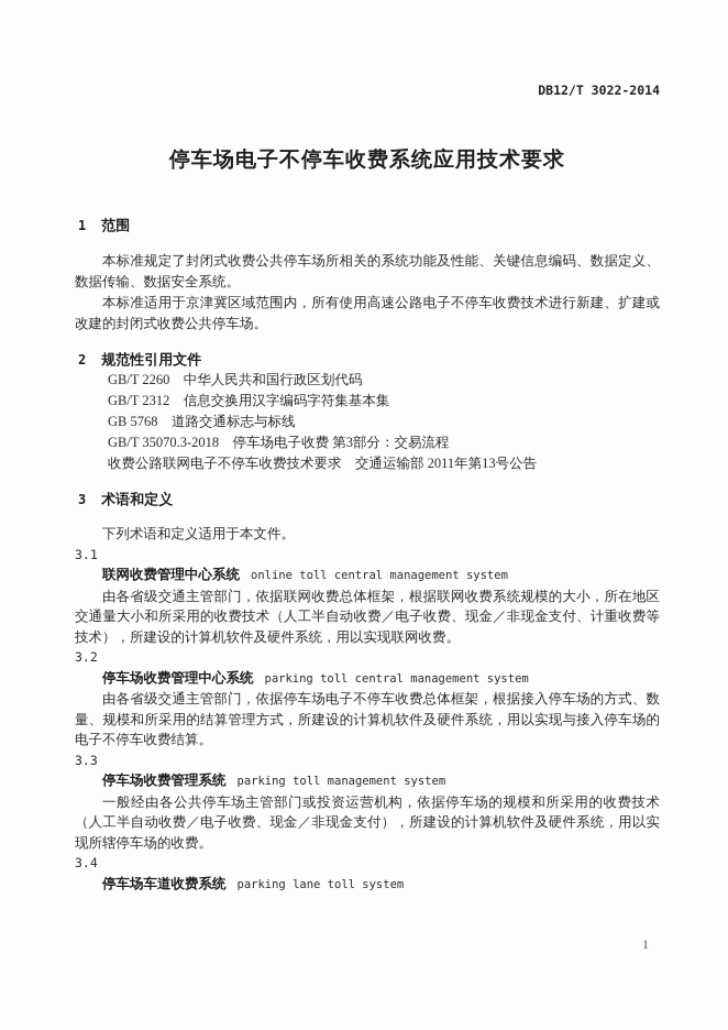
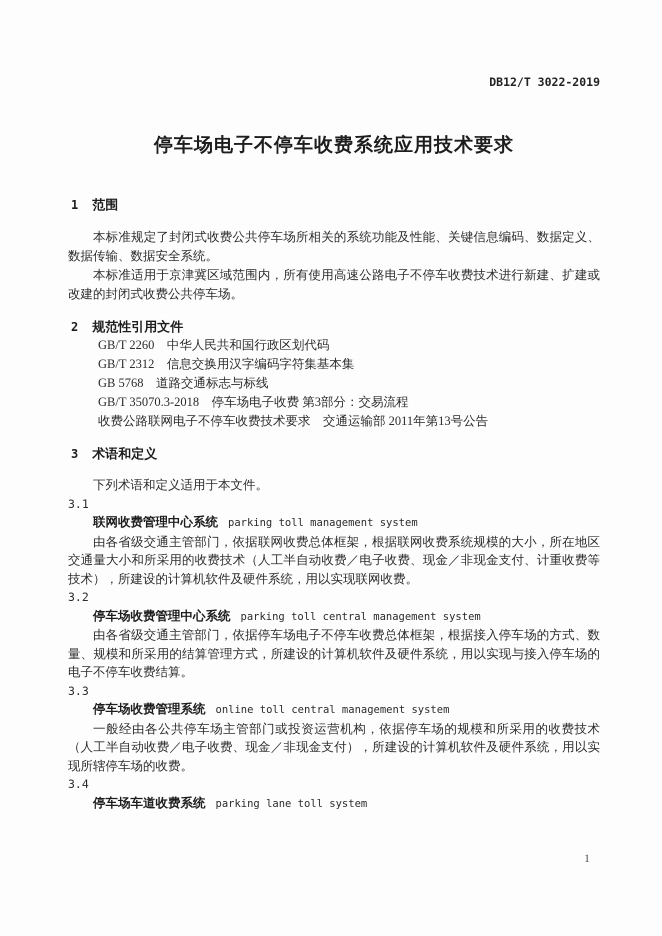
- DB12/T 3022-2014
+ DB12/T 3022-2019
  停车场电子不停车收费系统应用技术要求
  1 范围
  本标准规定了封闭式收费公共停车场所相关的系统功能及性能、关键信息编码、数据定义、数据传输、数据安全系统。
  本标准适用于京津冀区域范围内，所有使用高速公路电子不停车收费技术进行新建、扩建或改建的封闭式收费公共停车场。
  2 规范性引用文件
  GB/T 2260 中华人民共和国行政区划代码
  GB/T 2312 信息交换用汉字编码字符集基本集
  GB 5768 道路交通标志与标线
  GB/T 35070.3-2018 停车场电子收费 第3部分：交易流程
  收费公路联网电子不停车收费技术要求 交通运输部 2011年第13号公告
  3 术语和定义
  下列术语和定义适用于本文件。
  3.1
- 联网收费管理中心系统 online toll central management system
+ 联网收费管理中心系统 parking toll management system
  由各省级交通主管部门，依据联网收费总体框架，根据联网收费系统规模的大小，所在地区交通量大小和所采用的收费技术（人工半自动收费／电子收费、现金／非现金支付、计重收费等技术），所建设的计算机软件及硬件系统，用以实现联网收费。
  3.2
  停车场收费管理中心系统 parking toll central management system
  由各省级交通主管部门，依据停车场电子不停车收费总体框架，根据接入停车场的方式、数量、规模和所采用的结算管理方式，所建设的计算机软件及硬件系统，用以实现与接入停车场的电子不停车收费结算。
  3.3
- 停车场收费管理系统 parking toll management system
+ 停车场收费管理系统 online toll central management system
  一般经由各公共停车场主管部门或投资运营机构，依据停车场的规模和所采用的收费技术（人工半自动收费／电子收费、现金／非现金支付），所建设的计算机软件及硬件系统，用以实现所辖停车场的收费。
  3.4
  停车场车道收费系统 parking lane toll system
  1
